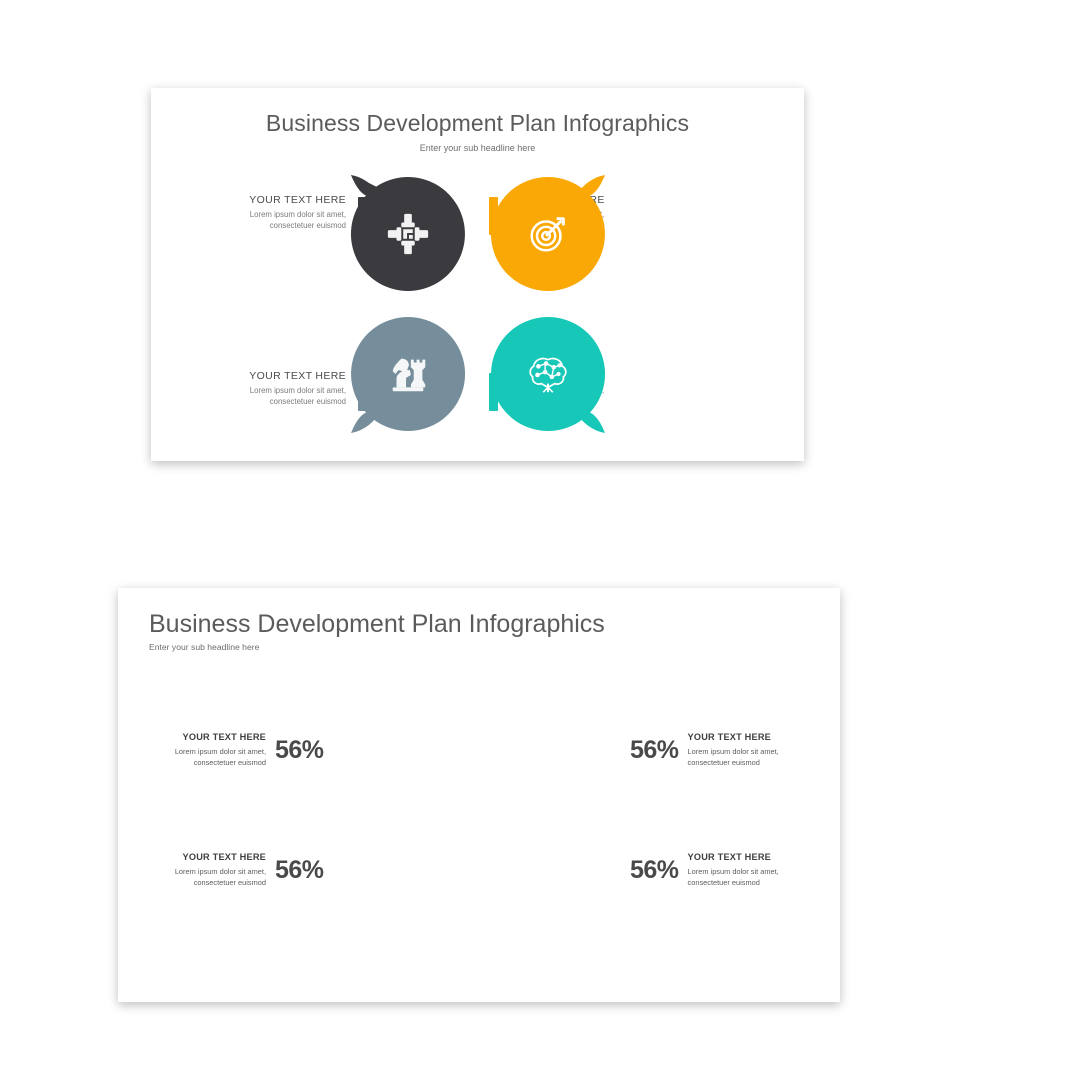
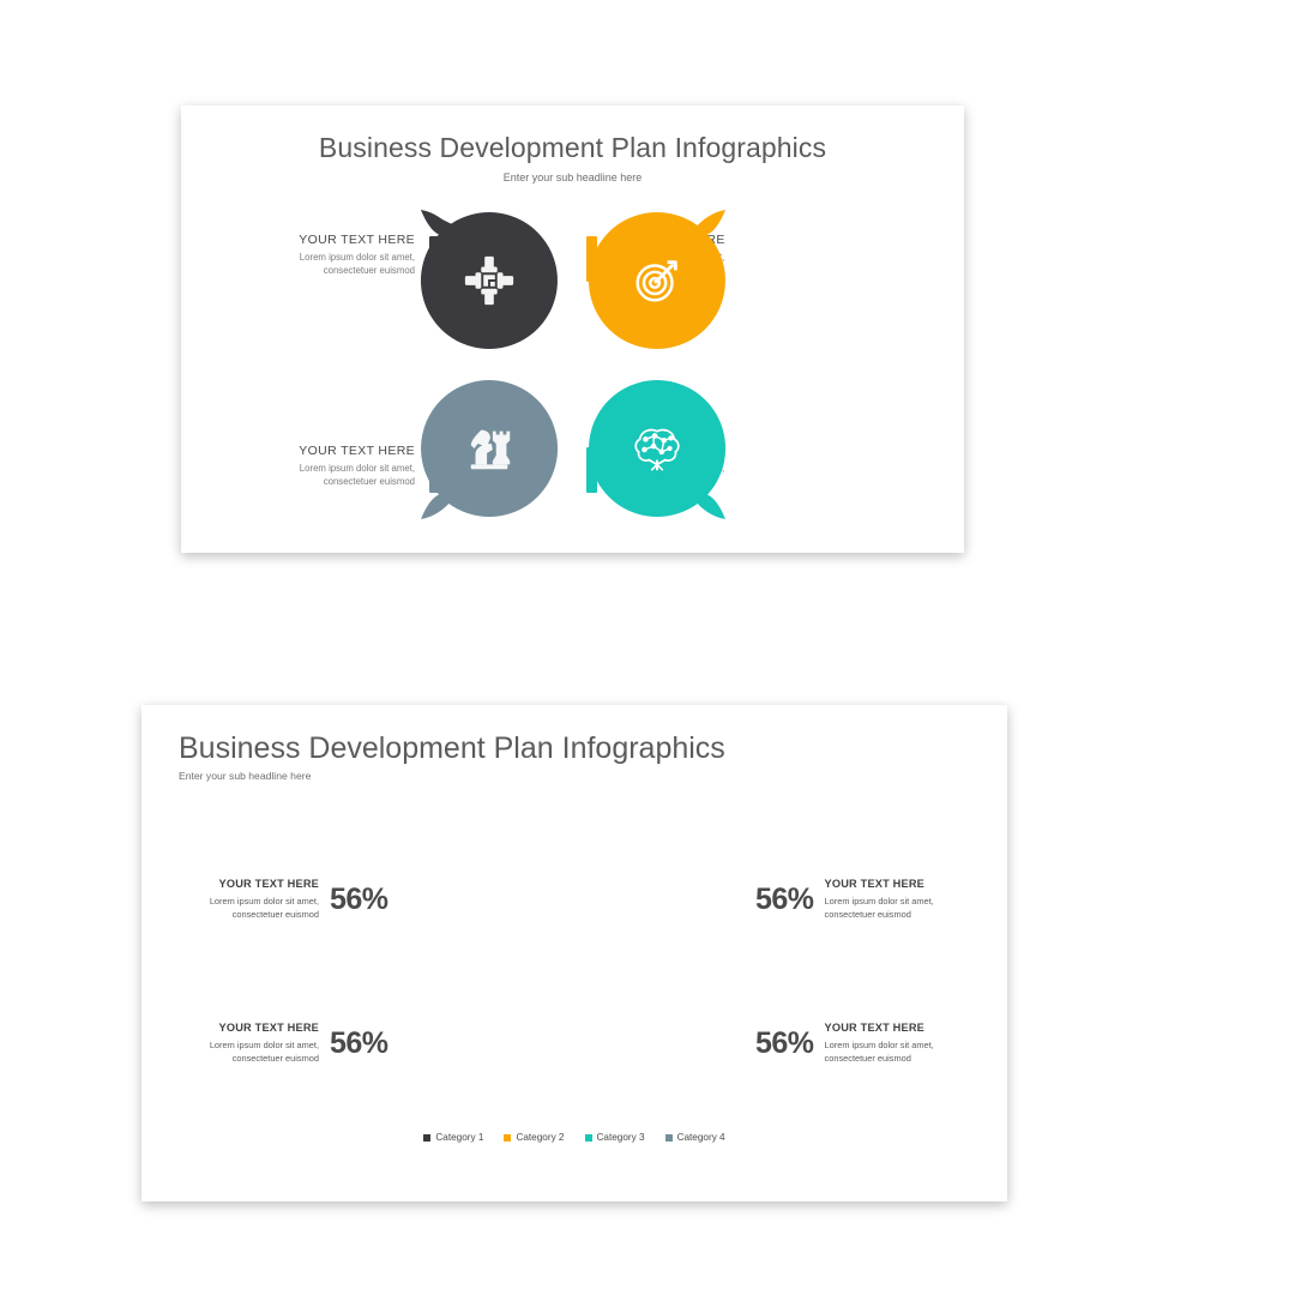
  Business Development Plan Infographics
  Enter your sub headline here
  YOUR TEXT HERE
  Lorem ipsum dolor sit amet,
  consectetuer euismod
  YOUR TEXT HERE
  Lorem ipsum dolor sit amet,
  consectetuer euismod
  Business Development Plan Infographics
  Enter your sub headline here
  YOUR TEXT HERE
  Lorem ipsum dolor sit amet,
  consectetuer euismod
  56%
  56%
  YOUR TEXT HERE
  Lorem ipsum dolor sit amet,
  consectetuer euismod
  YOUR TEXT HERE
  Lorem ipsum dolor sit amet,
  consectetuer euismod
  56%
  56%
  YOUR TEXT HERE
  Lorem ipsum dolor sit amet,
  consectetuer euismod
+ Category 1
+ Category 2
+ Category 3
+ Category 4
